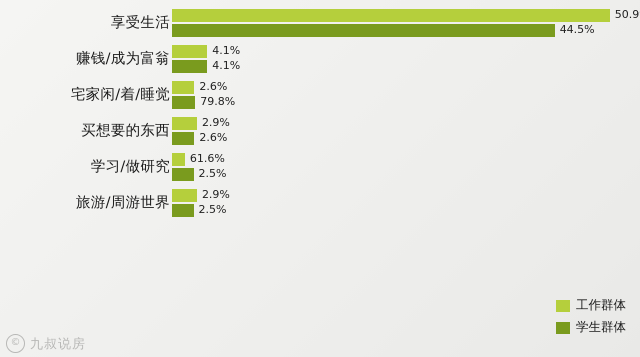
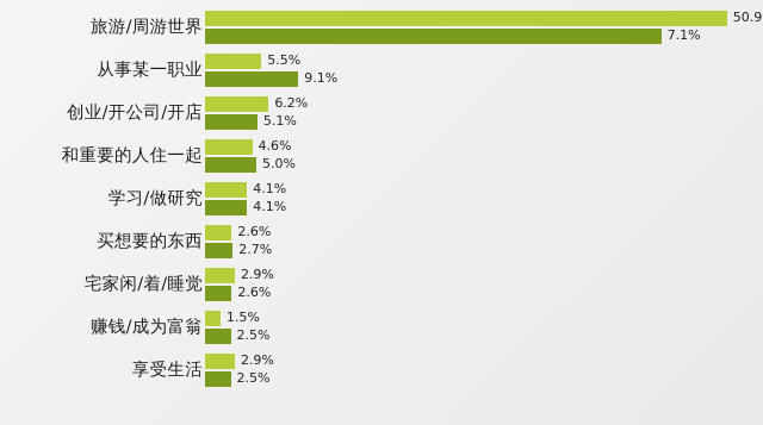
- 享受生活
+ 旅游/周游世界
  50.9
- 44.5%
+ 7.1%
+ 从事某一职业
+ 5.5%
+ 9.1%
+ 创业/开公司/开店
+ 6.2%
+ 5.1%
+ 和重要的人住一起
+ 4.6%
+ 5.0%
- 赚钱/成为富翁
+ 学习/做研究
  4.1%
  4.1%
- 宅家闲/着/睡觉
+ 买想要的东西
  2.6%
- 79.8%
+ 2.7%
- 买想要的东西
+ 宅家闲/着/睡觉
  2.9%
  2.6%
- 学习/做研究
+ 赚钱/成为富翁
- 61.6%
+ 1.5%
  2.5%
- 旅游/周游世界
+ 享受生活
  2.9%
  2.5%
- 工作群体
- 学生群体
- ©
- 九叔说房
